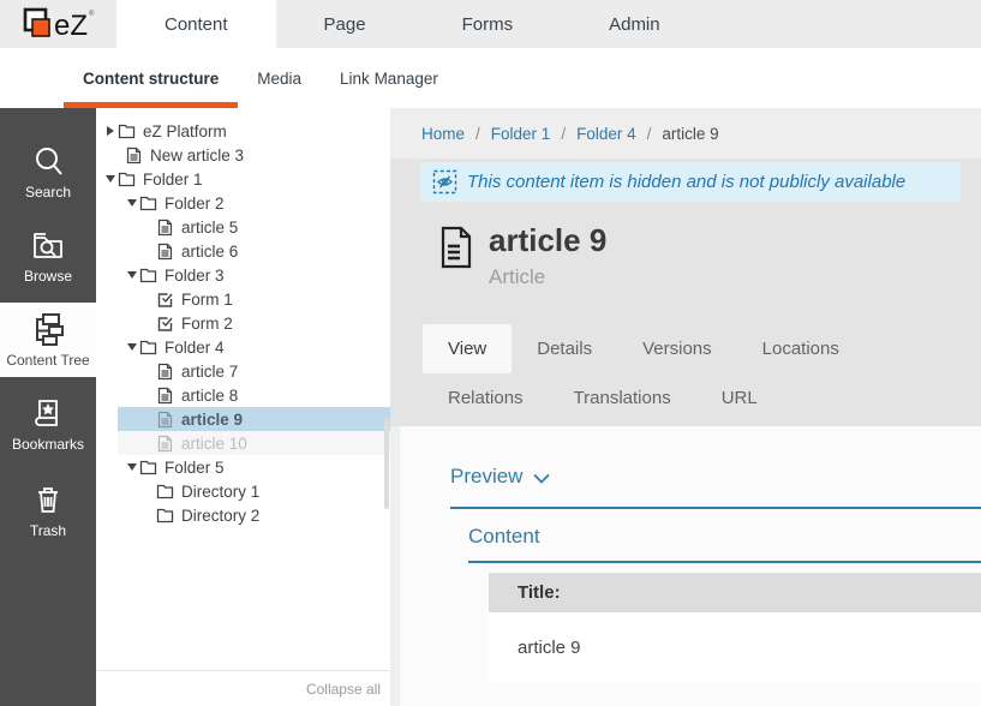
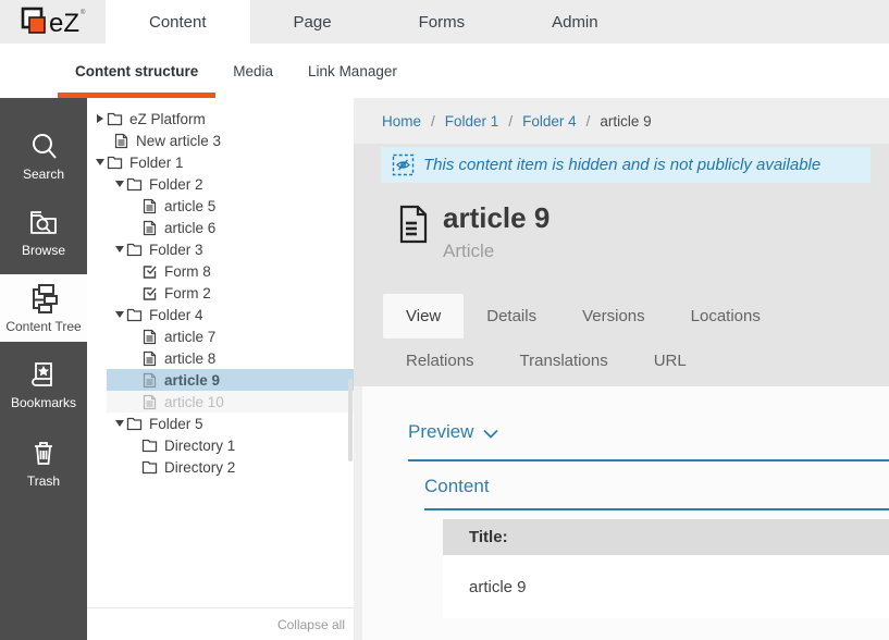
  eZ
  Content
  Page
  Forms
  Admin
  Content structure
  Media
  Link Manager
  Search
  Browse
  Content Tree
  Bookmarks
  Trash
  eZ Platform
  New article 3
  Folder 1
  Folder 2
  article 5
  article 6
  Folder 3
- Form 1
+ Form 8
  Form 2
  Folder 4
  article 7
  article 8
  article 9
  article 10
  Folder 5
  Directory 1
  Directory 2
  Collapse all
  Home
  /
  Folder 1
  /
  Folder 4
  /
  article 9
  This content item is hidden and is not publicly available
  article 9
  Article
  View
  Details
  Versions
  Locations
  Relations
  Translations
  URL
  Preview
  Content
  Title:
  article 9
